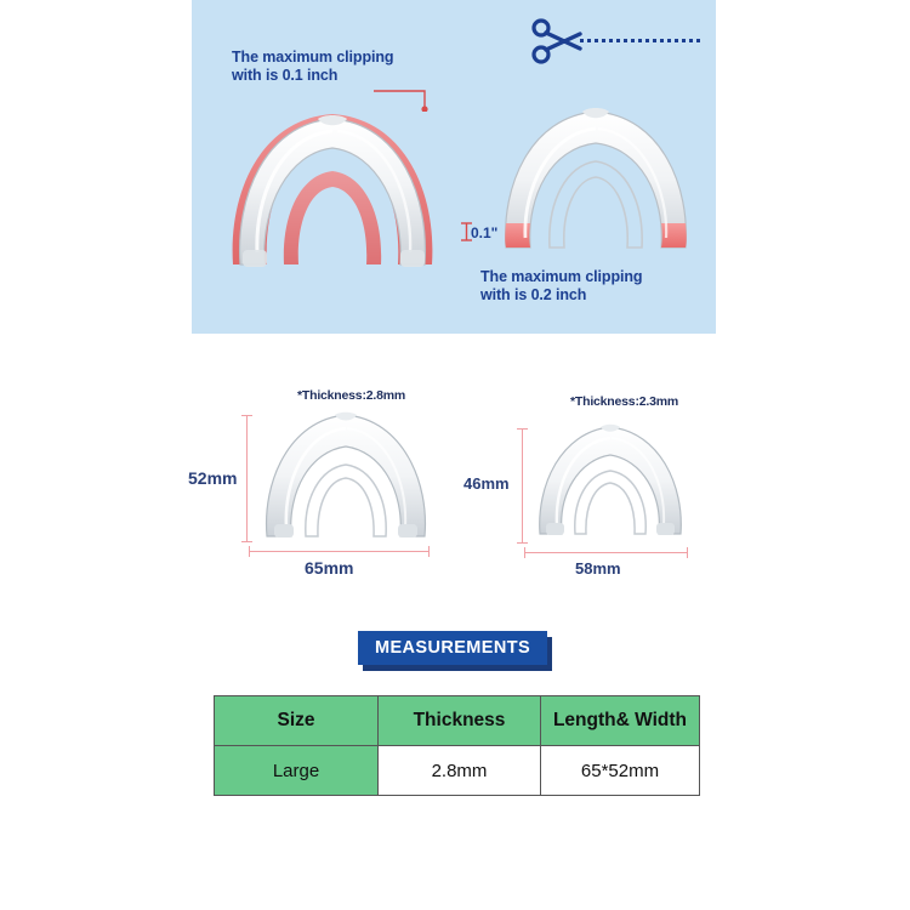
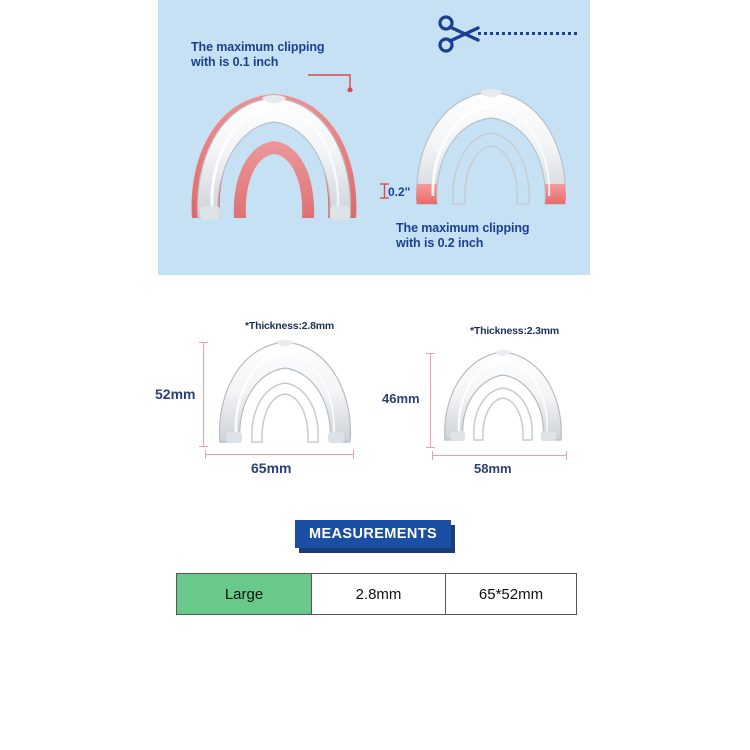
  The maximum clipping
  with is 0.1 inch
- 0.1"
+ 0.2"
  The maximum clipping
  with is 0.2 inch
  *Thickness:2.8mm
  52mm
  65mm
  *Thickness:2.3mm
  46mm
  58mm
  MEASUREMENTS
- Size	Thickness	Length& Width
  Large	2.8mm	65*52mm
